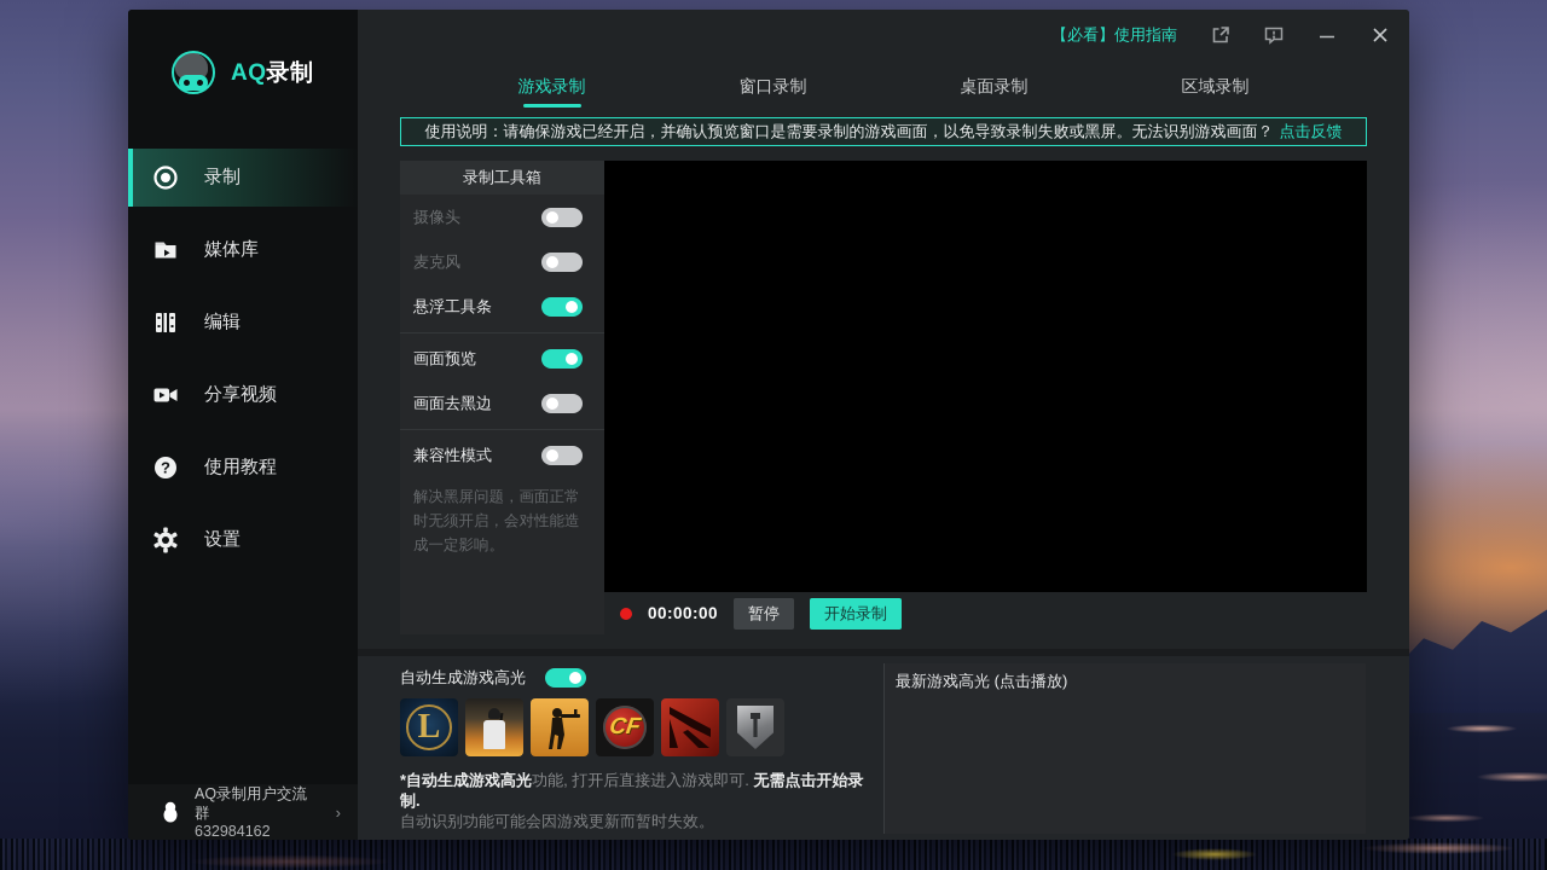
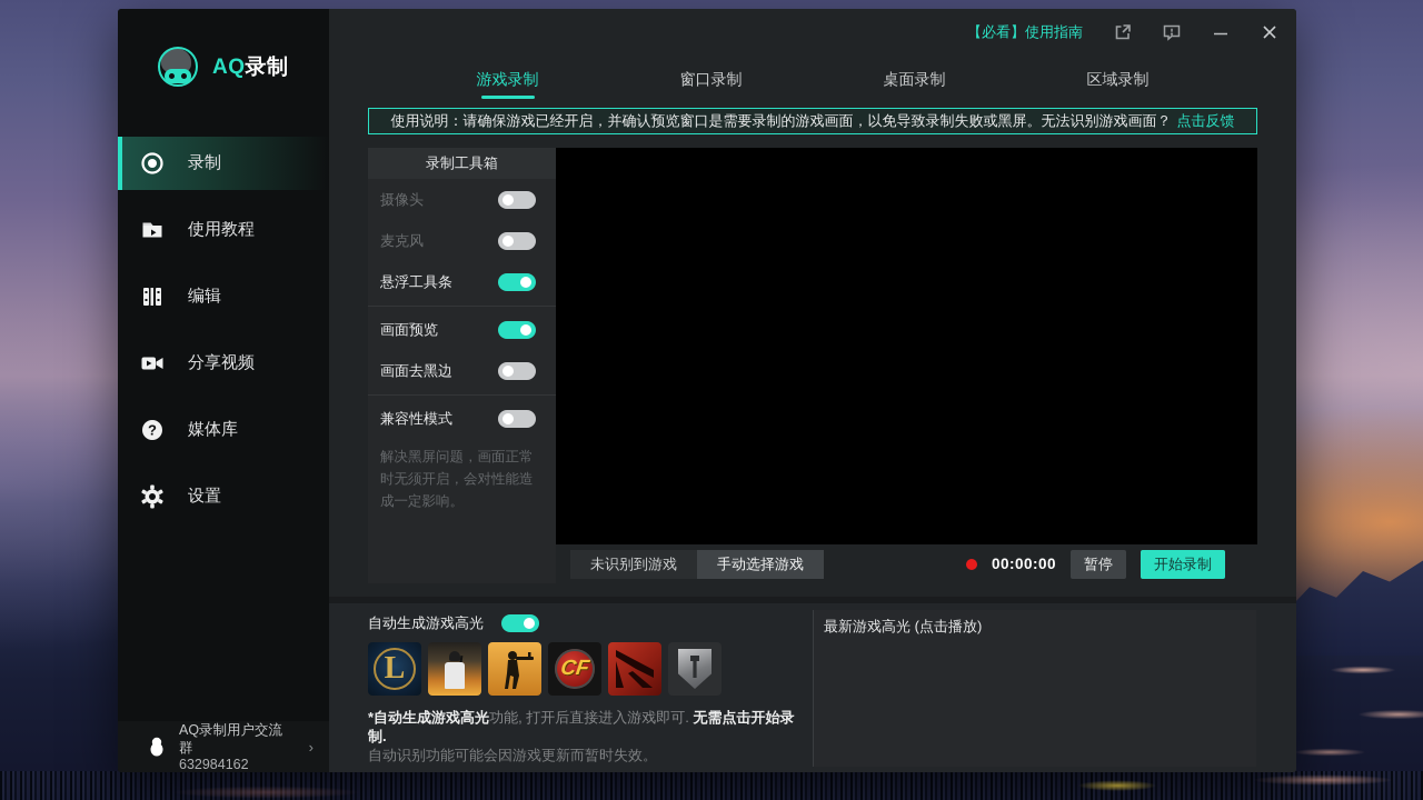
  AQ录制
  录制
- 媒体库
+ 使用教程
  编辑
  分享视频
  ?
- 使用教程
+ 媒体库
  设置
  AQ录制用户交流群
  632984162
  ›
  【必看】使用指南
  游戏录制
  窗口录制
  桌面录制
  区域录制
  使用说明：请确保游戏已经开启，并确认预览窗口是需要录制的游戏画面，以免导致录制失败或黑屏。无法识别游戏画面？
  点击反馈
  录制工具箱
  摄像头
  麦克风
  悬浮工具条
  画面预览
  画面去黑边
  兼容性模式
  解决黑屏问题，画面正常时无须开启，会对性能造成一定影响。
+ 未识别到游戏
+ 手动选择游戏
  00:00:00
  暂停
  开始录制
  自动生成游戏高光
  L
  *自动生成游戏高光功能, 打开后直接进入游戏即可. 无需点击开始录制.
  自动识别功能可能会因游戏更新而暂时失效。
  最新游戏高光 (点击播放)
